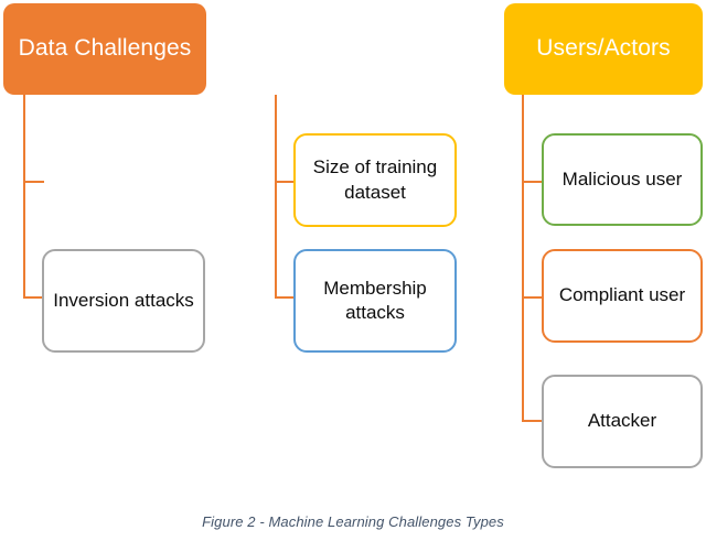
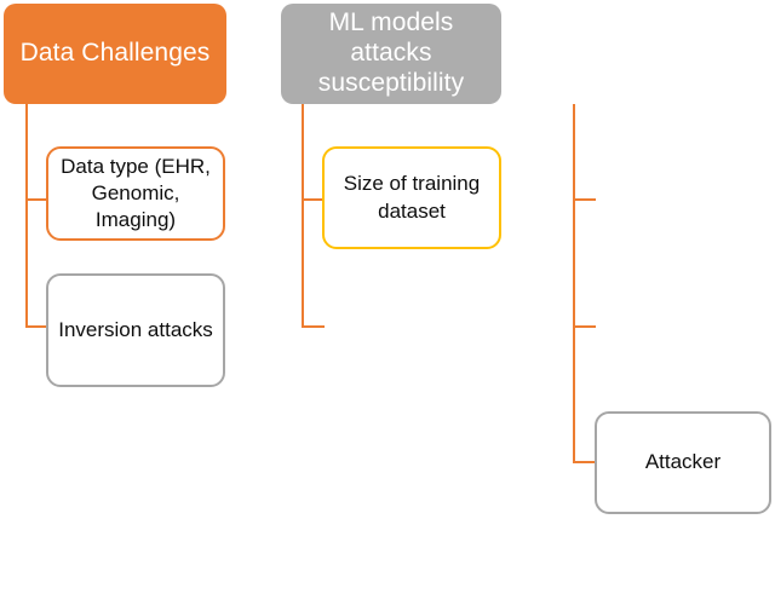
  Data Challenges
+ Data type (EHR, Genomic, Imaging)
  Inversion attacks
+ ML models attacks susceptibility
  Size of training dataset
- Membership attacks
- Users/Actors
- Malicious user
- Compliant user
  Attacker
- Figure 2 - Machine Learning Challenges Types
